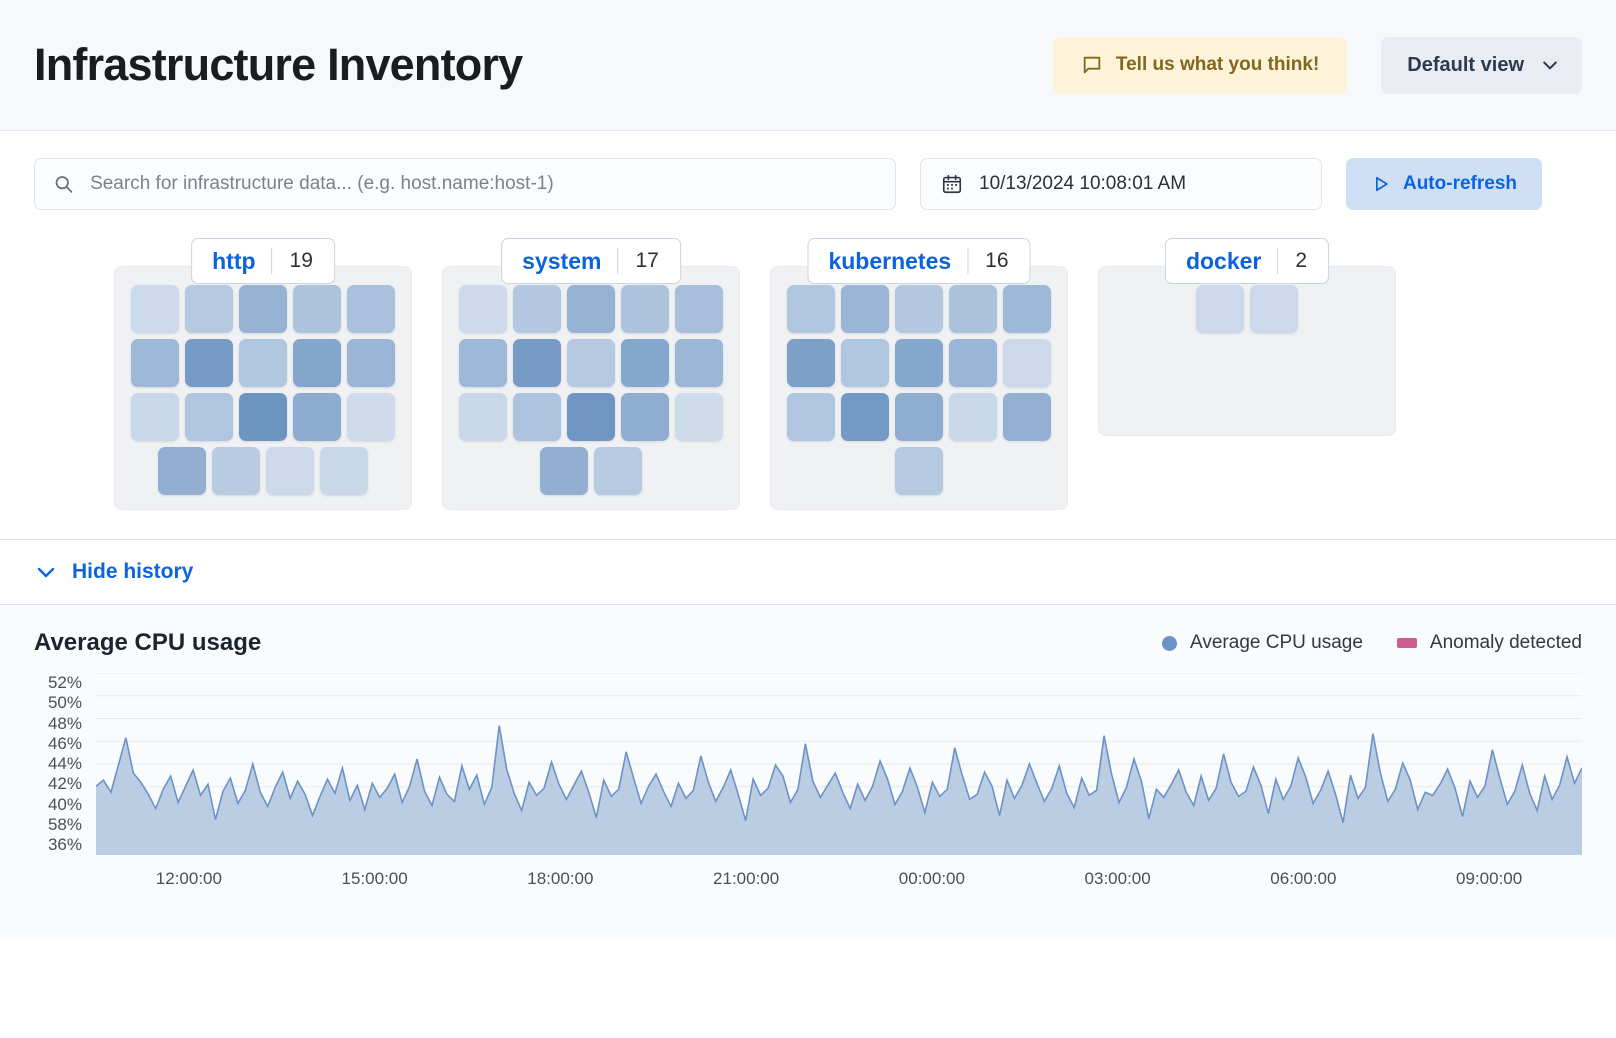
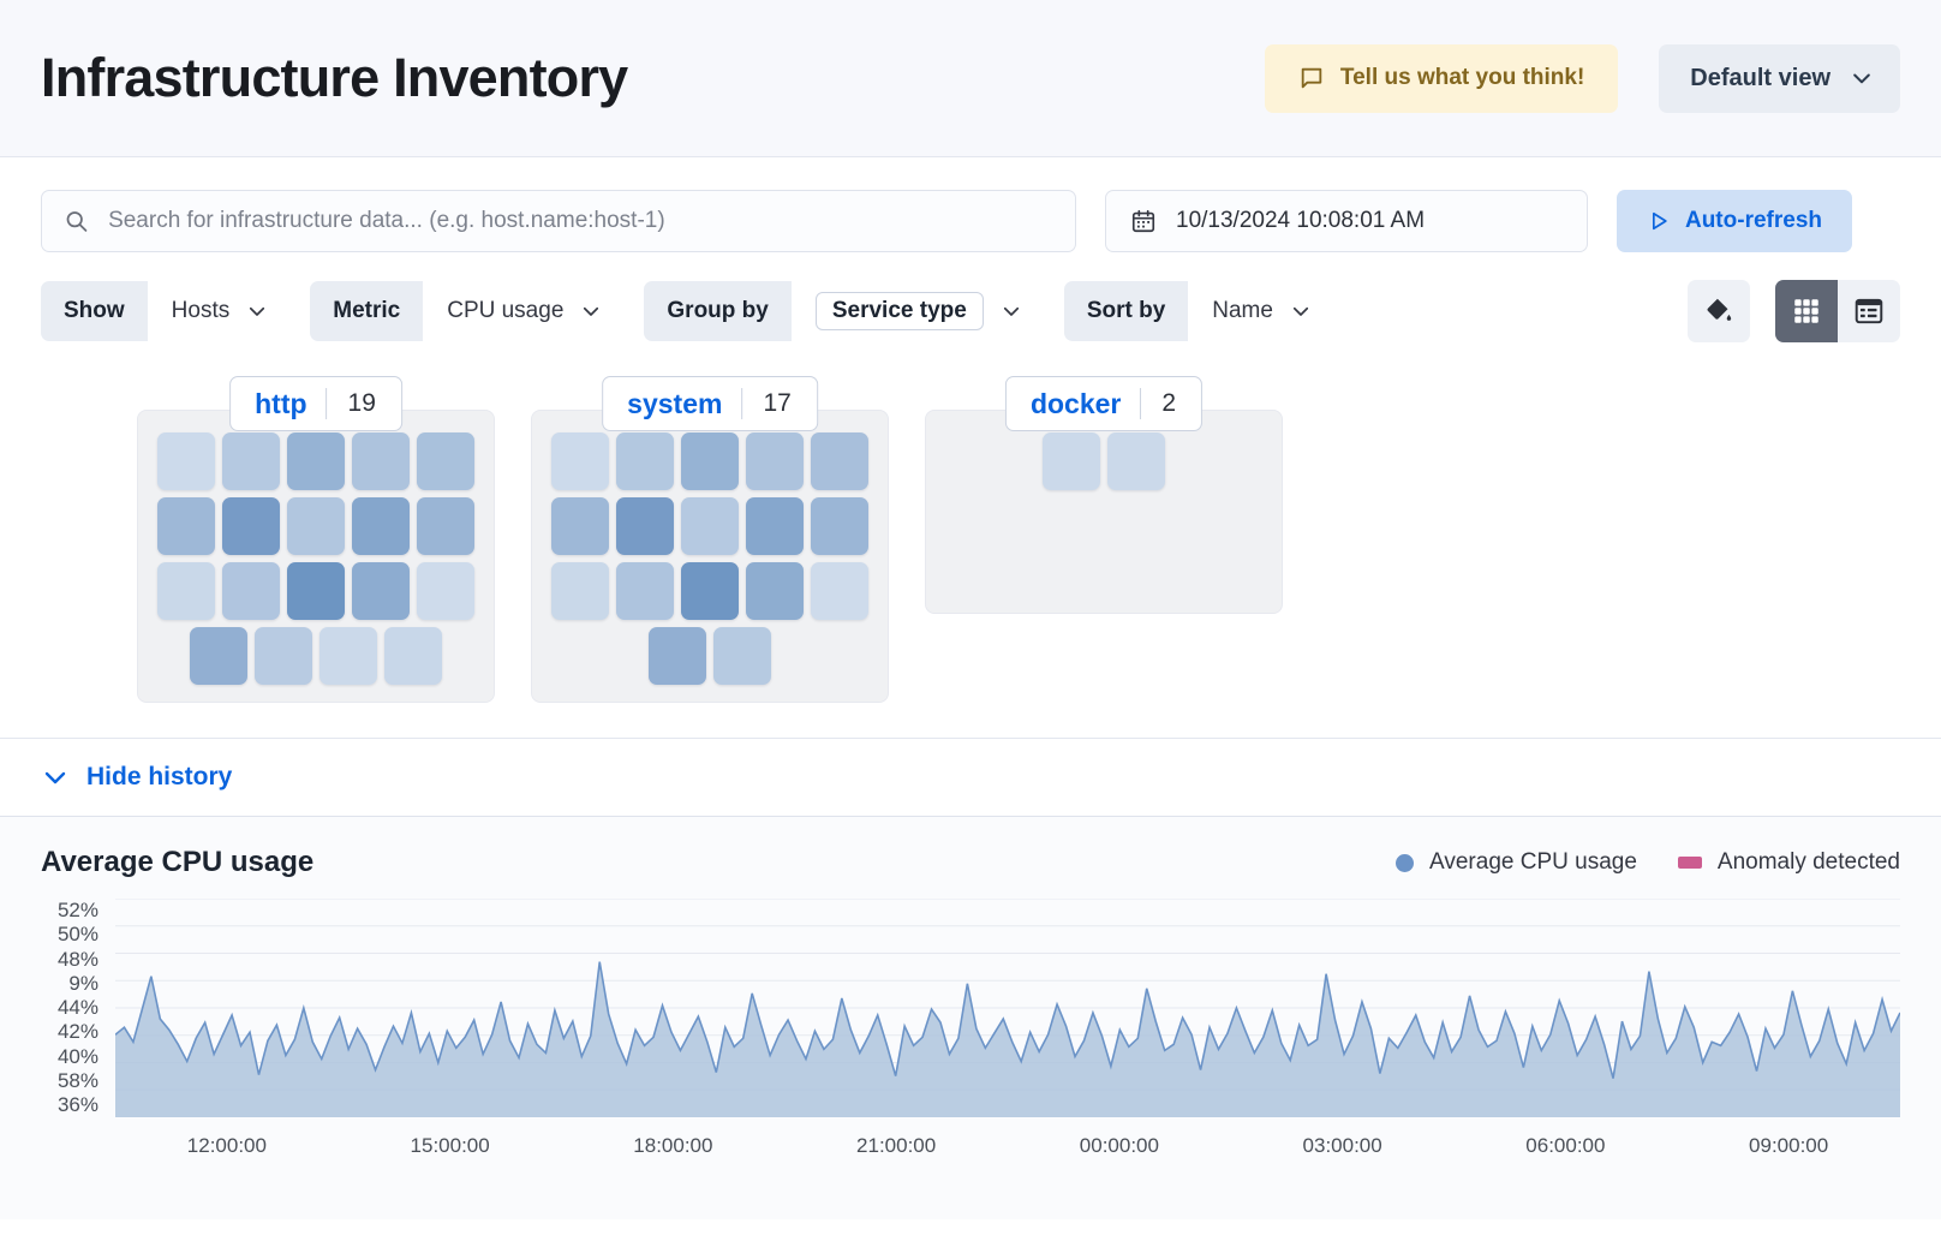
  Infrastructure Inventory
  Tell us what you think!
  Default view
  Search for infrastructure data... (e.g. host.name:host-1)
  10/13/2024 10:08:01 AM
  Auto-refresh
+ Show
+ Hosts
+ Metric
+ CPU usage
+ Group by
+ Service type
+ Sort by
+ Name
  http
  19
  system
  17
- kubernetes
- 16
  docker
  2
  Hide history
  Average CPU usage
  Average CPU usage
  Anomaly detected
  52%
  50%
  48%
- 46%
+ 9%
  44%
  42%
  40%
  58%
  36%
  12:00:00
  15:00:00
  18:00:00
  21:00:00
  00:00:00
  03:00:00
  06:00:00
  09:00:00
